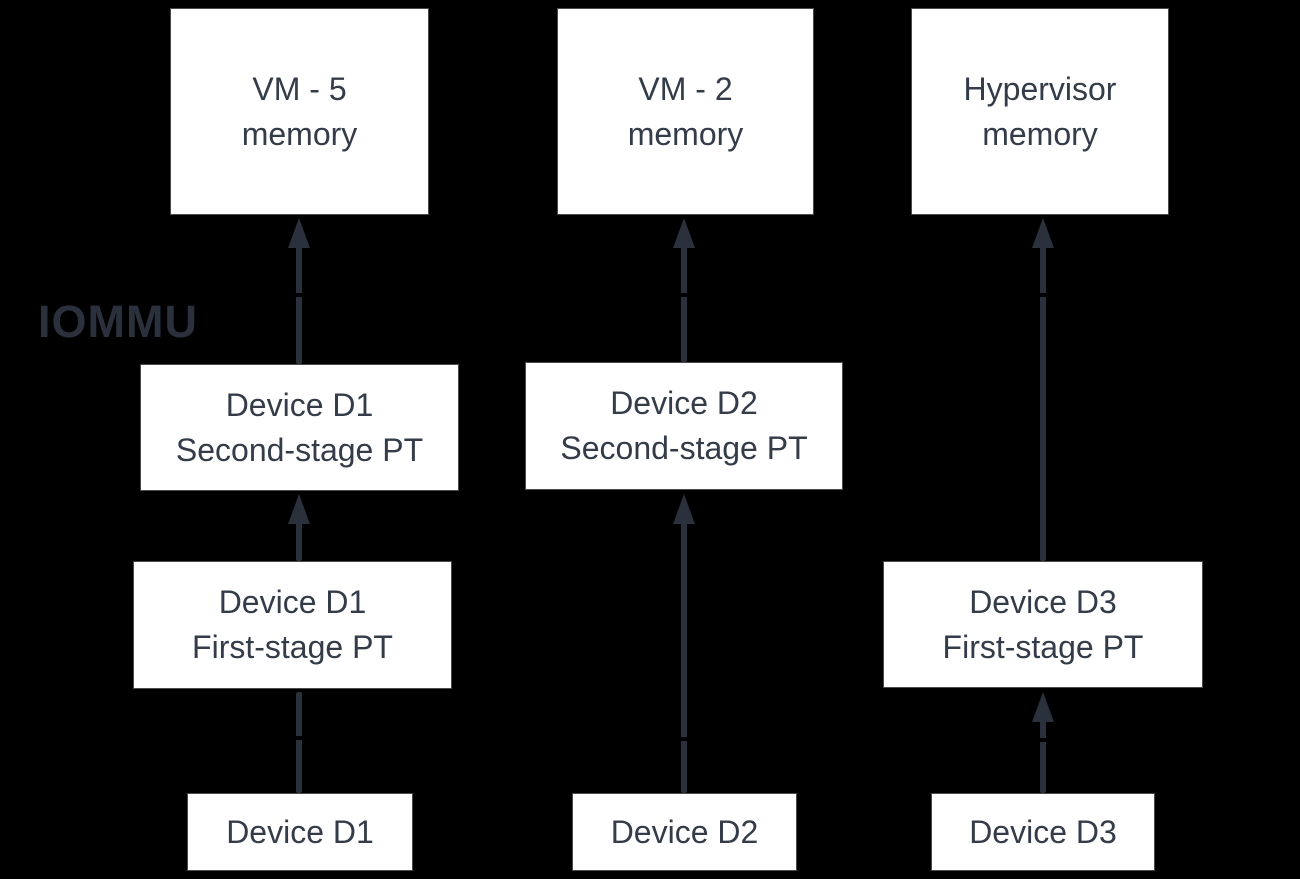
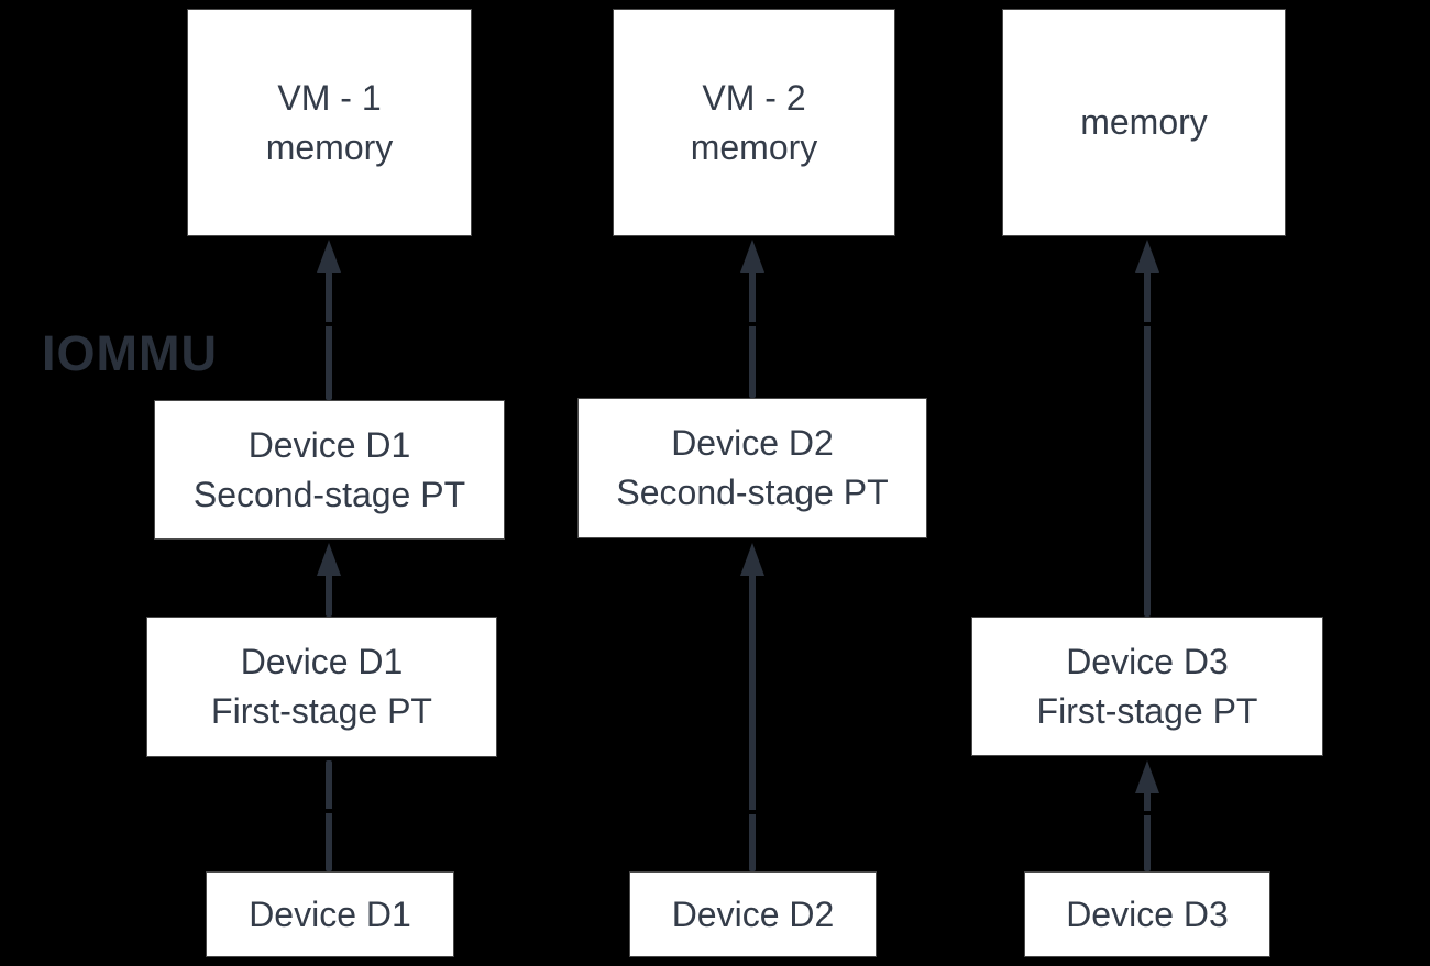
- VM - 5
+ VM - 1
  memory
  VM - 2
  memory
- Hypervisor
  memory
  IOMMU
  Device D1
  Second-stage PT
  Device D2
  Second-stage PT
  Device D1
  First-stage PT
  Device D3
  First-stage PT
  Device D1
  Device D2
  Device D3
